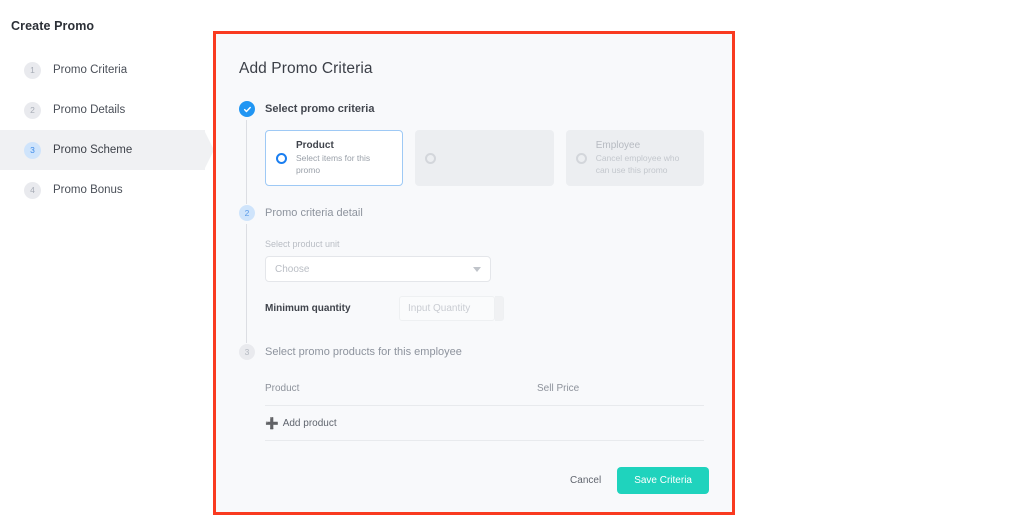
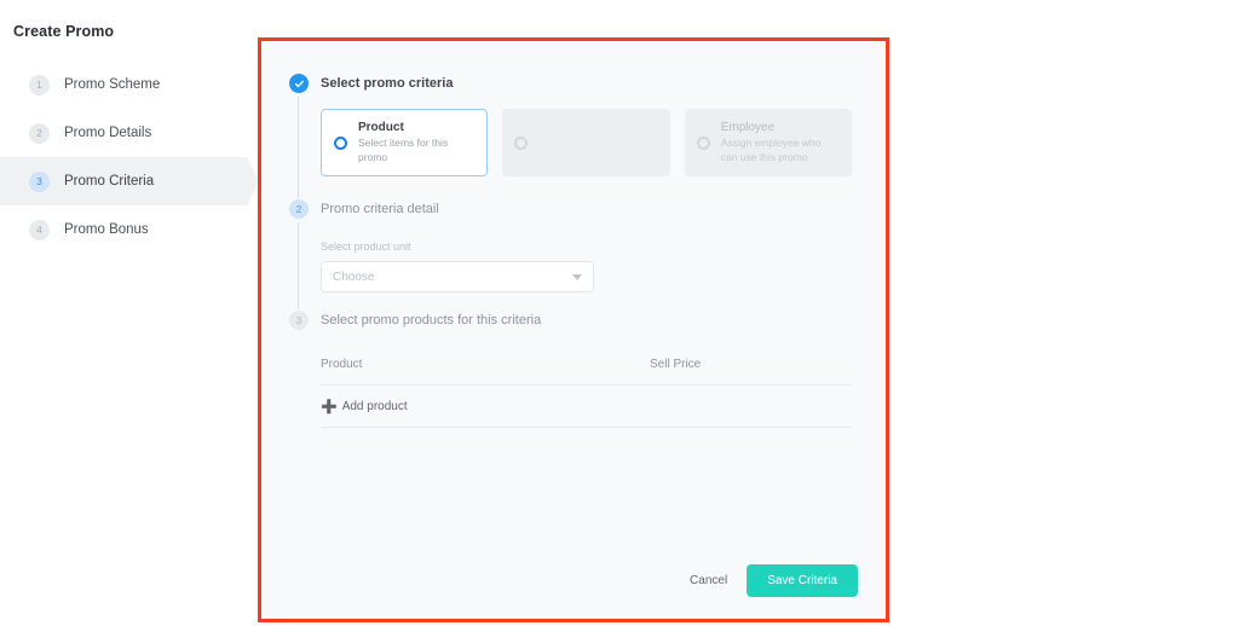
  Create Promo
  1
- Promo Criteria
+ Promo Scheme
  2
  Promo Details
  3
- Promo Scheme
+ Promo Criteria
  4
  Promo Bonus
- Add Promo Criteria
  Select promo criteria
  Product
  Select items for this promo
  Employee
- Cancel employee who can use this promo
+ Assign employee who can use this promo
  2
  Promo criteria detail
  Select product unit
  Choose
- Minimum quantity
- Input Quantity
  3
- Select promo products for this employee
+ Select promo products for this criteria
  Product
  Sell Price
  ➕
  Add product
  Cancel
  Save Criteria
